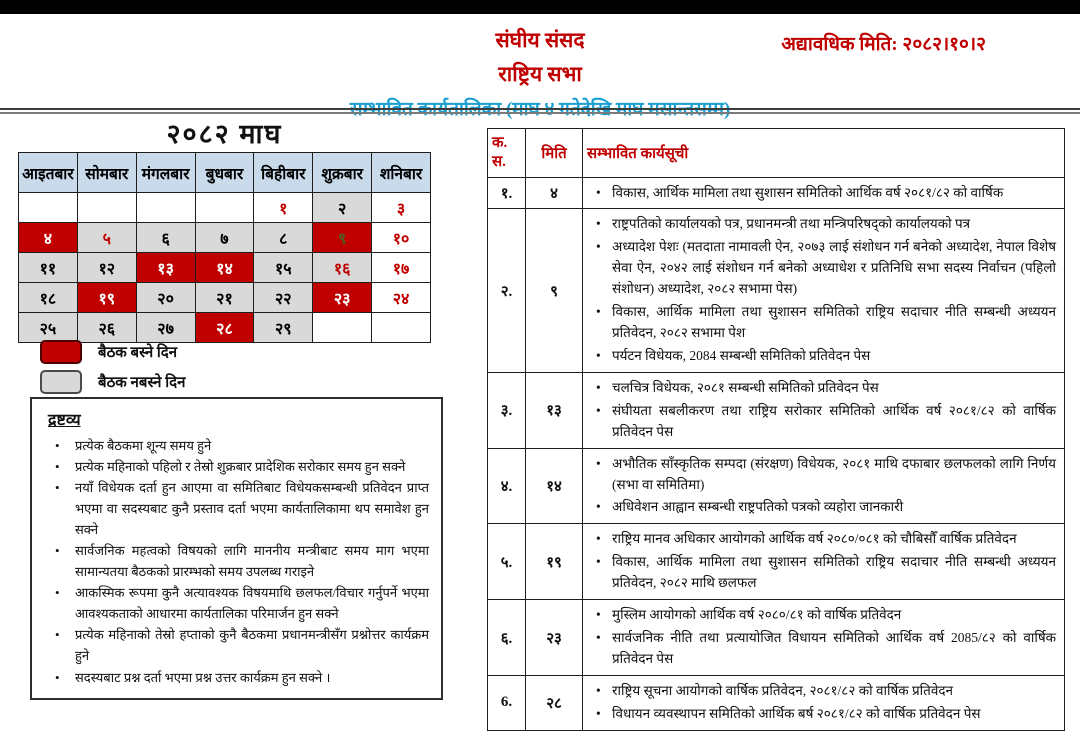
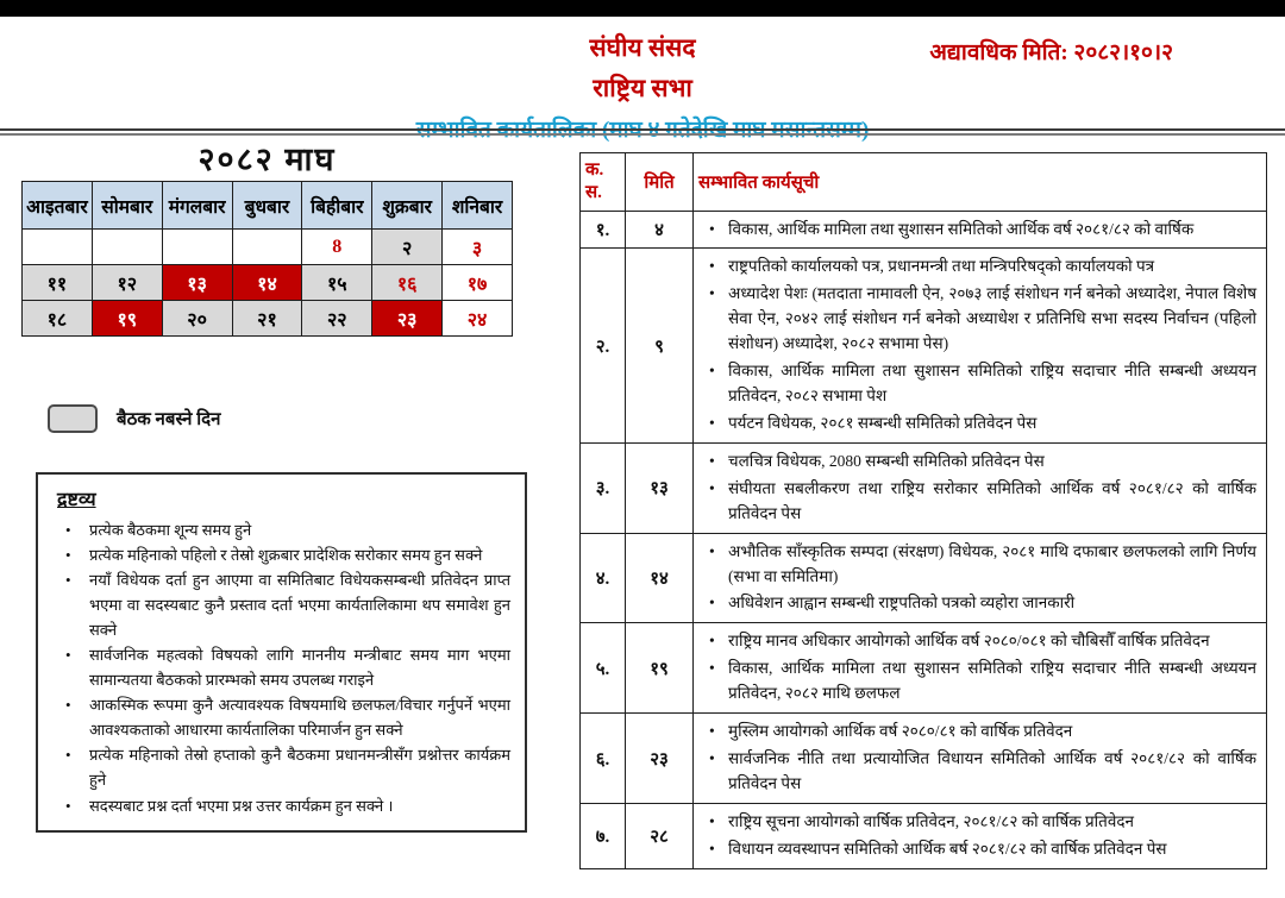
  संघीय संसद
  राष्ट्रिय सभा
  सम्भावित कार्यतालिका (माघ ४ गतेदेखि माघ मसान्तसम्म)
  अद्यावधिक मिति: २०८२।१०।२
  २०८२ माघ
  आइतबार	सोमबार	मंगलबार	बुधबार	बिहीबार	शुक्रबार	शनिबार
- 				१	२	३
+ 				8	२	३
- ४	५	६	७	८	९	१०
  ११	१२	१३	१४	१५	१६	१७
  १८	१९	२०	२१	२२	२३	२४
- २५	२६	२७	२८	२९
- बैठक बस्ने दिन
  बैठक नबस्ने दिन
  द्रष्टव्य
  प्रत्येक बैठकमा शून्य समय हुने
  प्रत्येक महिनाको पहिलो र तेस्रो शुक्रबार प्रादेशिक सरोकार समय हुन सक्ने
  नयाँ विधेयक दर्ता हुन आएमा वा समितिबाट विधेयकसम्बन्धी प्रतिवेदन प्राप्त भएमा वा सदस्यबाट कुनै प्रस्ताव दर्ता भएमा कार्यतालिकामा थप समावेश हुन सक्ने
  सार्वजनिक महत्वको विषयको लागि माननीय मन्त्रीबाट समय माग भएमा सामान्यतया बैठकको प्रारम्भको समय उपलब्ध गराइने
  आकस्मिक रूपमा कुनै अत्यावश्यक विषयमाथि छलफल/विचार गर्नुपर्ने भएमा आवश्यकताको आधारमा कार्यतालिका परिमार्जन हुन सक्ने
  प्रत्येक महिनाको तेस्रो हप्ताको कुनै बैठकमा प्रधानमन्त्रीसँग प्रश्नोत्तर कार्यक्रम हुने
  सदस्यबाट प्रश्न दर्ता भएमा प्रश्न उत्तर कार्यक्रम हुन सक्ने ।
  क. स.	मिति	सम्भावित कार्यसूची
  १.	४	विकास, आर्थिक मामिला तथा सुशासन समितिको आर्थिक वर्ष २०८१/८२ को वार्षिक
- २.	९	राष्ट्रपतिको कार्यालयको पत्र, प्रधानमन्त्री तथा मन्त्रिपरिषद्को कार्यालयको पत्रअध्यादेश पेशः (मतदाता नामावली ऐन, २०७३ लाई संशोधन गर्न बनेको अध्यादेश, नेपाल विशेष सेवा ऐन, २०४२ लाई संशोधन गर्न बनेको अध्याधेश र प्रतिनिधि सभा सदस्य निर्वाचन (पहिलो संशोधन) अध्यादेश, २०८२ सभामा पेस)विकास, आर्थिक मामिला तथा सुशासन समितिको राष्ट्रिय सदाचार नीति सम्बन्धी अध्ययन प्रतिवेदन, २०८२ सभामा पेशपर्यटन विधेयक, 2084 सम्बन्धी समितिको प्रतिवेदन पेस
+ २.	९	राष्ट्रपतिको कार्यालयको पत्र, प्रधानमन्त्री तथा मन्त्रिपरिषद्को कार्यालयको पत्रअध्यादेश पेशः (मतदाता नामावली ऐन, २०७३ लाई संशोधन गर्न बनेको अध्यादेश, नेपाल विशेष सेवा ऐन, २०४२ लाई संशोधन गर्न बनेको अध्याधेश र प्रतिनिधि सभा सदस्य निर्वाचन (पहिलो संशोधन) अध्यादेश, २०८२ सभामा पेस)विकास, आर्थिक मामिला तथा सुशासन समितिको राष्ट्रिय सदाचार नीति सम्बन्धी अध्ययन प्रतिवेदन, २०८२ सभामा पेशपर्यटन विधेयक, २०८१ सम्बन्धी समितिको प्रतिवेदन पेस
- ३.	१३	चलचित्र विधेयक, २०८१ सम्बन्धी समितिको प्रतिवेदन पेससंघीयता सबलीकरण तथा राष्ट्रिय सरोकार समितिको आर्थिक वर्ष २०८१/८२ को वार्षिक प्रतिवेदन पेस
+ ३.	१३	चलचित्र विधेयक, 2080 सम्बन्धी समितिको प्रतिवेदन पेससंघीयता सबलीकरण तथा राष्ट्रिय सरोकार समितिको आर्थिक वर्ष २०८१/८२ को वार्षिक प्रतिवेदन पेस
  ४.	१४	अभौतिक साँस्कृतिक सम्पदा (संरक्षण) विधेयक, २०८१ माथि दफाबार छलफलको लागि निर्णय (सभा वा समितिमा)अधिवेशन आह्वान सम्बन्धी राष्ट्रपतिको पत्रको व्यहोरा जानकारी
  ५.	१९	राष्ट्रिय मानव अधिकार आयोगको आर्थिक वर्ष २०८०/०८१ को चौबिसौँ वार्षिक प्रतिवेदनविकास, आर्थिक मामिला तथा सुशासन समितिको राष्ट्रिय सदाचार नीति सम्बन्धी अध्ययन प्रतिवेदन, २०८२ माथि छलफल
- ६.	२३	मुस्लिम आयोगको आर्थिक वर्ष २०८०/८१ को वार्षिक प्रतिवेदनसार्वजनिक नीति तथा प्रत्यायोजित विधायन समितिको आर्थिक वर्ष 2085/८२ को वार्षिक प्रतिवेदन पेस
+ ६.	२३	मुस्लिम आयोगको आर्थिक वर्ष २०८०/८१ को वार्षिक प्रतिवेदनसार्वजनिक नीति तथा प्रत्यायोजित विधायन समितिको आर्थिक वर्ष २०८१/८२ को वार्षिक प्रतिवेदन पेस
- 6.	२८	राष्ट्रिय सूचना आयोगको वार्षिक प्रतिवेदन, २०८१/८२ को वार्षिक प्रतिवेदनविधायन व्यवस्थापन समितिको आर्थिक बर्ष २०८१/८२ को वार्षिक प्रतिवेदन पेस
+ ७.	२८	राष्ट्रिय सूचना आयोगको वार्षिक प्रतिवेदन, २०८१/८२ को वार्षिक प्रतिवेदनविधायन व्यवस्थापन समितिको आर्थिक बर्ष २०८१/८२ को वार्षिक प्रतिवेदन पेस
